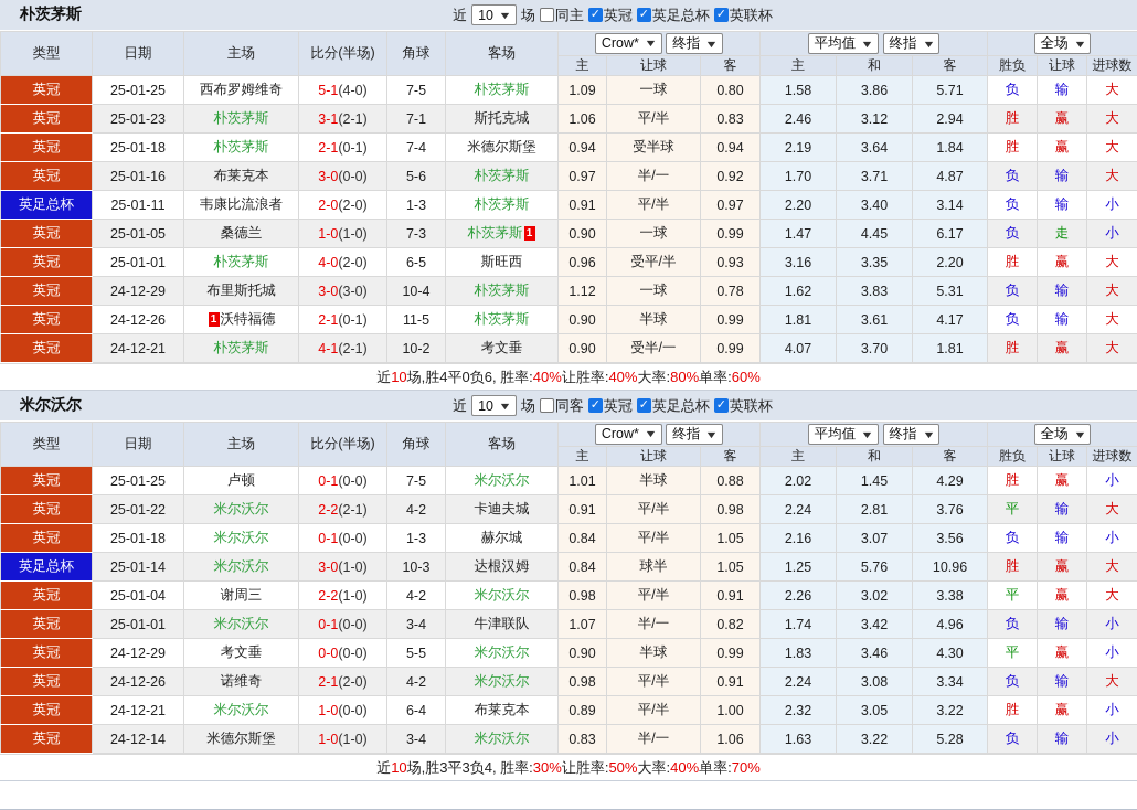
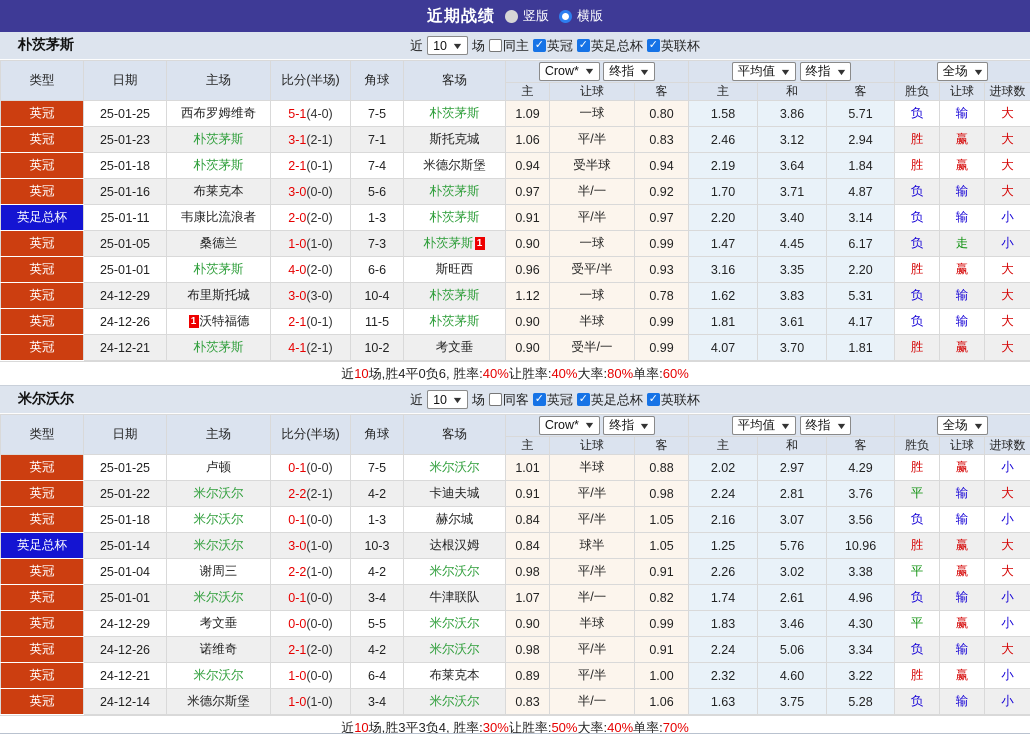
+ 近期战绩
+ 竖版
+ 横版
  朴茨茅斯
  近
  10
  ▼
  场
  同主
  英冠
  英足总杯
  英联杯
  类型	日期	主场	比分(半场)	角球	客场	Crow* ▼ 终指 ▼	平均值 ▼ 终指 ▼	全场 ▼
  主	让球	客	主	和	客	胜负	让球	进球数
  英冠	25-01-25	西布罗姆维奇	5-1(4-0)	7-5	朴茨茅斯	1.09	一球	0.80	1.58	3.86	5.71	负	输	大
  英冠	25-01-23	朴茨茅斯	3-1(2-1)	7-1	斯托克城	1.06	平/半	0.83	2.46	3.12	2.94	胜	赢	大
  英冠	25-01-18	朴茨茅斯	2-1(0-1)	7-4	米德尔斯堡	0.94	受半球	0.94	2.19	3.64	1.84	胜	赢	大
  英冠	25-01-16	布莱克本	3-0(0-0)	5-6	朴茨茅斯	0.97	半/一	0.92	1.70	3.71	4.87	负	输	大
  英足总杯	25-01-11	韦康比流浪者	2-0(2-0)	1-3	朴茨茅斯	0.91	平/半	0.97	2.20	3.40	3.14	负	输	小
  英冠	25-01-05	桑德兰	1-0(1-0)	7-3	朴茨茅斯 1	0.90	一球	0.99	1.47	4.45	6.17	负	走	小
- 英冠	25-01-01	朴茨茅斯	4-0(2-0)	6-5	斯旺西	0.96	受平/半	0.93	3.16	3.35	2.20	胜	赢	大
+ 英冠	25-01-01	朴茨茅斯	4-0(2-0)	6-6	斯旺西	0.96	受平/半	0.93	3.16	3.35	2.20	胜	赢	大
  英冠	24-12-29	布里斯托城	3-0(3-0)	10-4	朴茨茅斯	1.12	一球	0.78	1.62	3.83	5.31	负	输	大
  英冠	24-12-26	1 沃特福德	2-1(0-1)	11-5	朴茨茅斯	0.90	半球	0.99	1.81	3.61	4.17	负	输	大
  英冠	24-12-21	朴茨茅斯	4-1(2-1)	10-2	考文垂	0.90	受半/一	0.99	4.07	3.70	1.81	胜	赢	大
  近
  10
  场,胜4平0负6, 胜率:
  40%
  让胜率:
  40%
  大率:
  80%
  单率:
  60%
  米尔沃尔
  近
  10
  ▼
  场
  同客
  英冠
  英足总杯
  英联杯
  类型	日期	主场	比分(半场)	角球	客场	Crow* ▼ 终指 ▼	平均值 ▼ 终指 ▼	全场 ▼
  主	让球	客	主	和	客	胜负	让球	进球数
- 英冠	25-01-25	卢顿	0-1(0-0)	7-5	米尔沃尔	1.01	半球	0.88	2.02	1.45	4.29	胜	赢	小
+ 英冠	25-01-25	卢顿	0-1(0-0)	7-5	米尔沃尔	1.01	半球	0.88	2.02	2.97	4.29	胜	赢	小
  英冠	25-01-22	米尔沃尔	2-2(2-1)	4-2	卡迪夫城	0.91	平/半	0.98	2.24	2.81	3.76	平	输	大
  英冠	25-01-18	米尔沃尔	0-1(0-0)	1-3	赫尔城	0.84	平/半	1.05	2.16	3.07	3.56	负	输	小
  英足总杯	25-01-14	米尔沃尔	3-0(1-0)	10-3	达根汉姆	0.84	球半	1.05	1.25	5.76	10.96	胜	赢	大
  英冠	25-01-04	谢周三	2-2(1-0)	4-2	米尔沃尔	0.98	平/半	0.91	2.26	3.02	3.38	平	赢	大
- 英冠	25-01-01	米尔沃尔	0-1(0-0)	3-4	牛津联队	1.07	半/一	0.82	1.74	3.42	4.96	负	输	小
+ 英冠	25-01-01	米尔沃尔	0-1(0-0)	3-4	牛津联队	1.07	半/一	0.82	1.74	2.61	4.96	负	输	小
  英冠	24-12-29	考文垂	0-0(0-0)	5-5	米尔沃尔	0.90	半球	0.99	1.83	3.46	4.30	平	赢	小
- 英冠	24-12-26	诺维奇	2-1(2-0)	4-2	米尔沃尔	0.98	平/半	0.91	2.24	3.08	3.34	负	输	大
+ 英冠	24-12-26	诺维奇	2-1(2-0)	4-2	米尔沃尔	0.98	平/半	0.91	2.24	5.06	3.34	负	输	大
- 英冠	24-12-21	米尔沃尔	1-0(0-0)	6-4	布莱克本	0.89	平/半	1.00	2.32	3.05	3.22	胜	赢	小
+ 英冠	24-12-21	米尔沃尔	1-0(0-0)	6-4	布莱克本	0.89	平/半	1.00	2.32	4.60	3.22	胜	赢	小
- 英冠	24-12-14	米德尔斯堡	1-0(1-0)	3-4	米尔沃尔	0.83	半/一	1.06	1.63	3.22	5.28	负	输	小
+ 英冠	24-12-14	米德尔斯堡	1-0(1-0)	3-4	米尔沃尔	0.83	半/一	1.06	1.63	3.75	5.28	负	输	小
  近
  10
  场,胜3平3负4, 胜率:
  30%
  让胜率:
  50%
  大率:
  40%
  单率:
  70%
